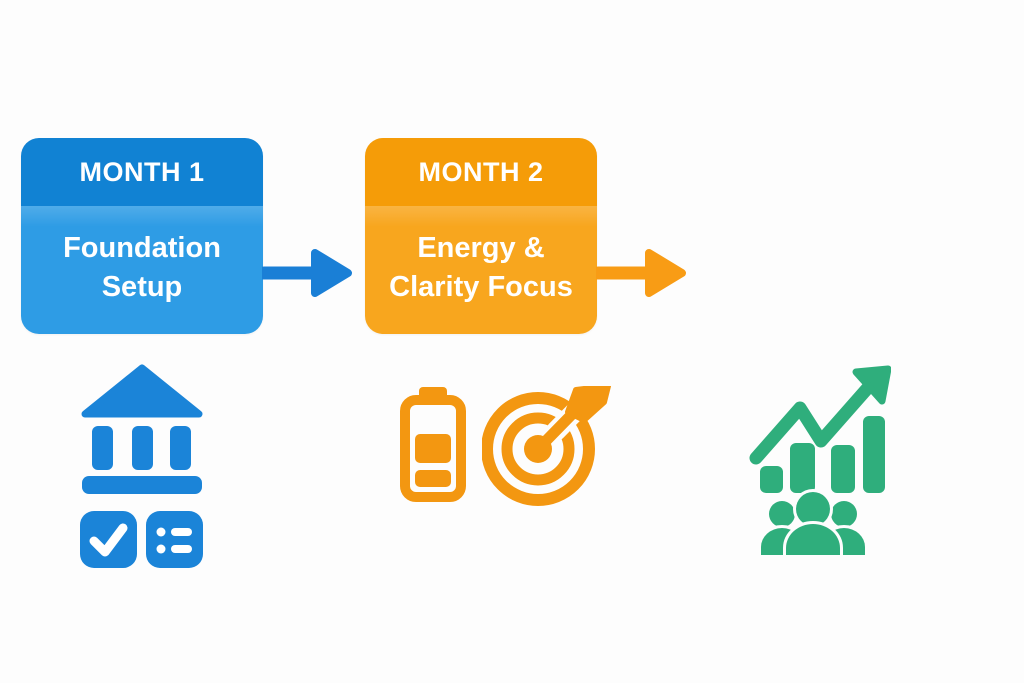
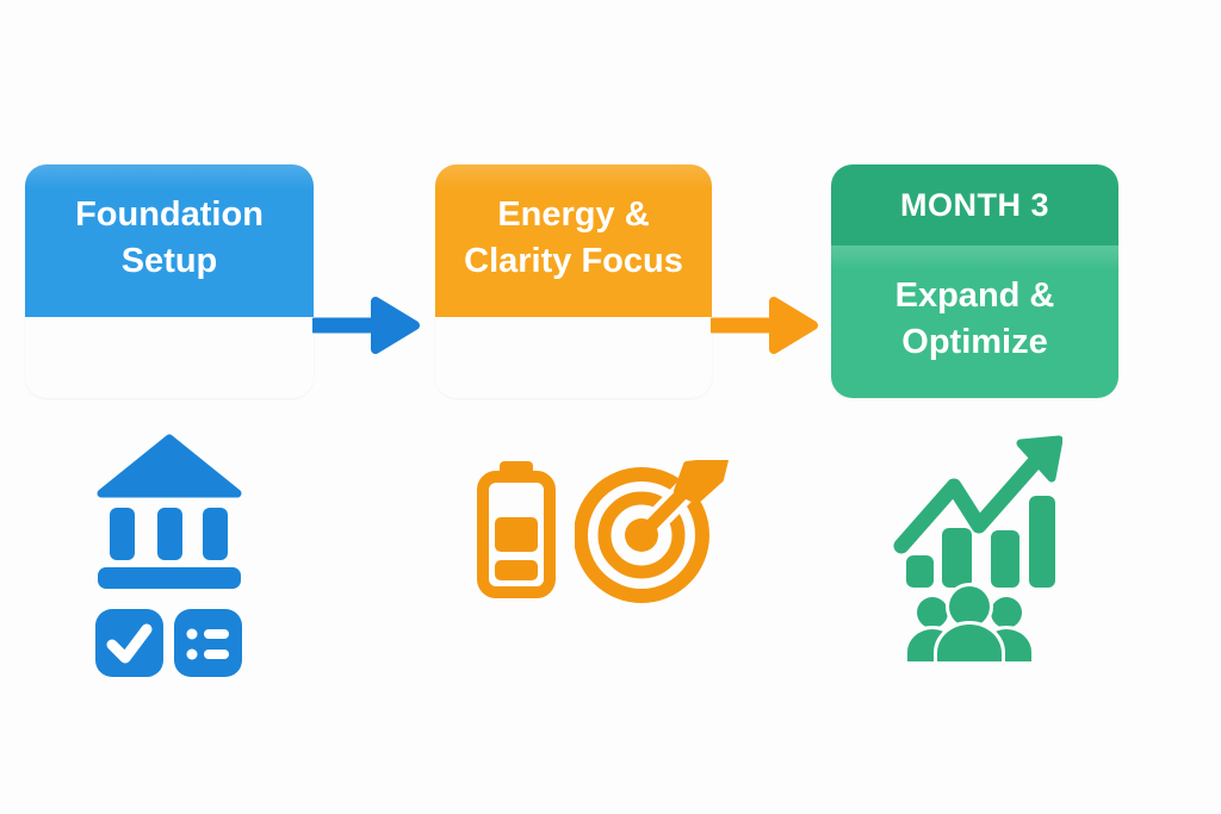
- MONTH 1
  Foundation
  Setup
- MONTH 2
  Energy &
  Clarity Focus
+ MONTH 3
+ Expand &
+ Optimize
